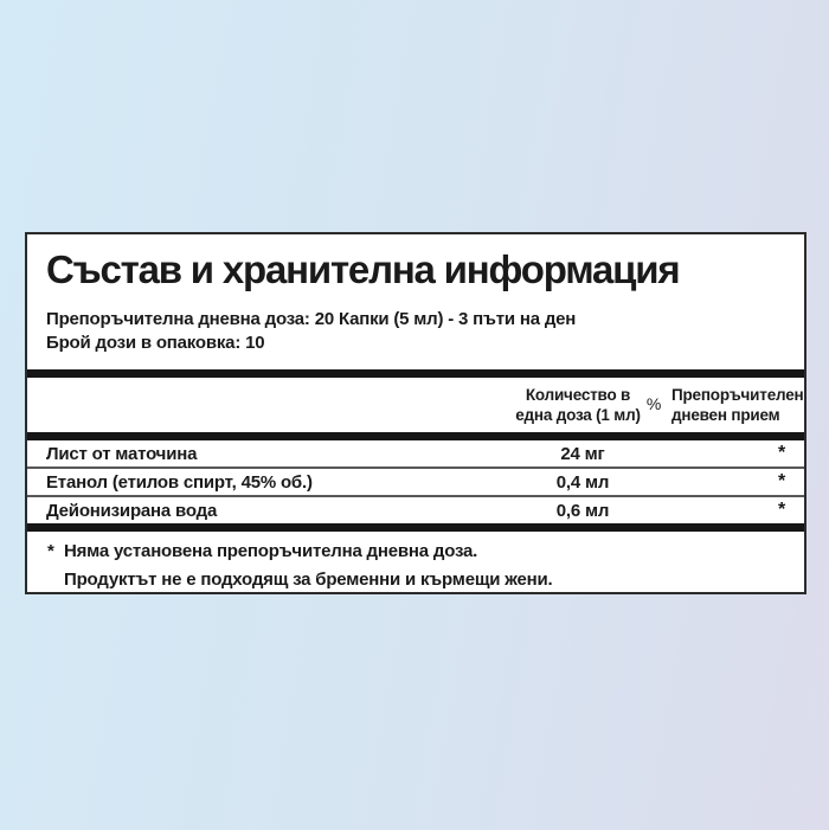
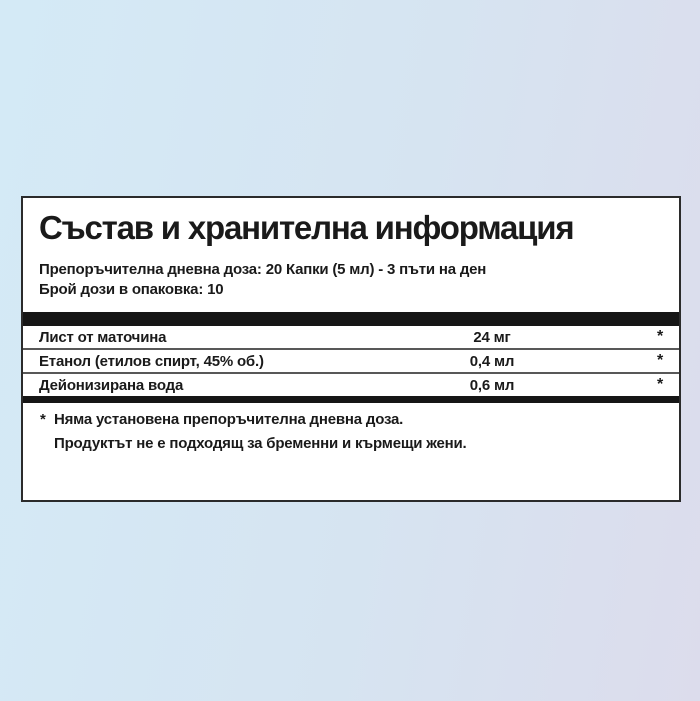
  Състав и хранителна информация
  Препоръчителна дневна доза: 20 Капки (5 мл) - 3 пъти на ден
  Брой дози в опаковка: 10
- Количество в
- една доза (1 мл)
- %
- Препоръчителен
- дневен прием
  Лист от маточина
  24 мг
  *
  Етанол (етилов спирт, 45% об.)
  0,4 мл
  *
  Дейонизирана вода
  0,6 мл
  *
  *
  Няма установена препоръчителна дневна доза.
  Продуктът не е подходящ за бременни и кърмещи жени.
